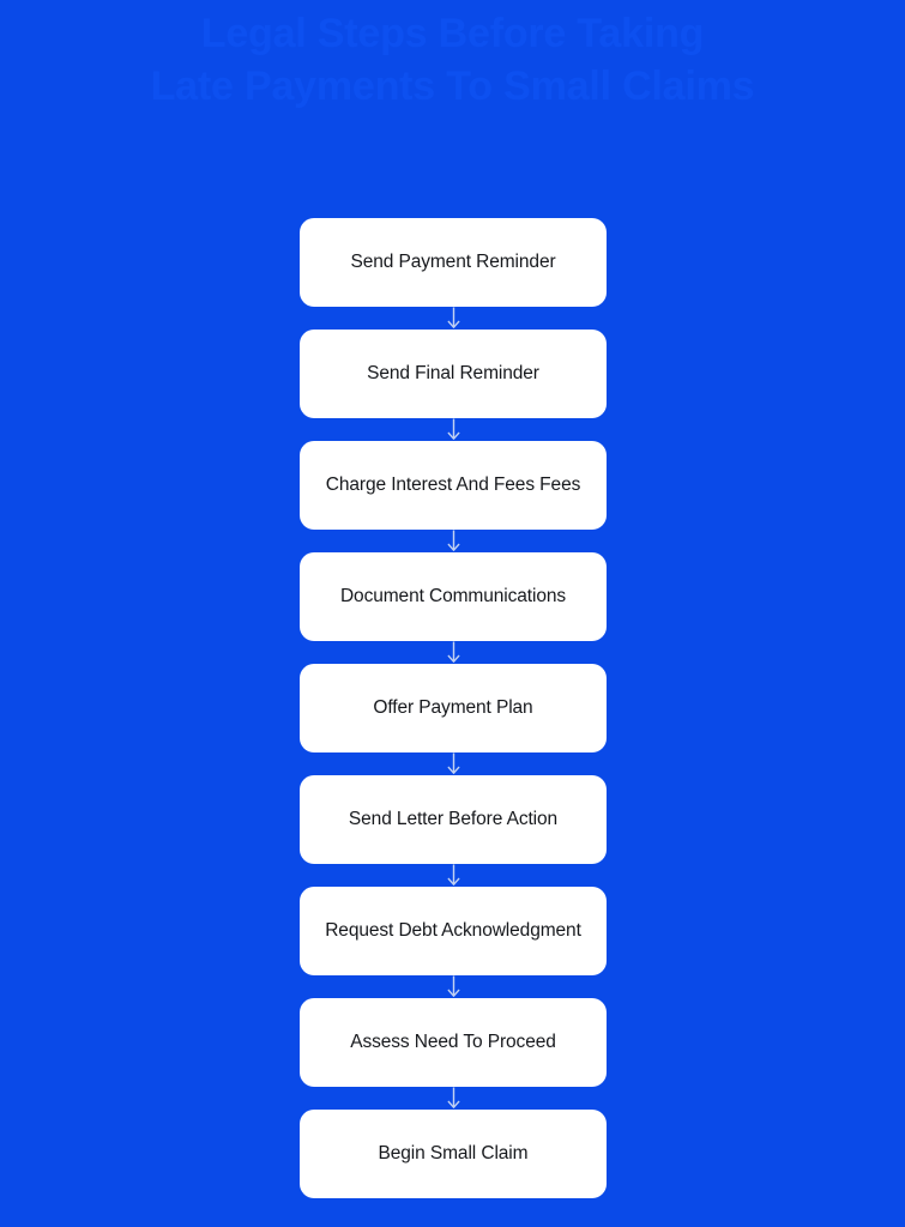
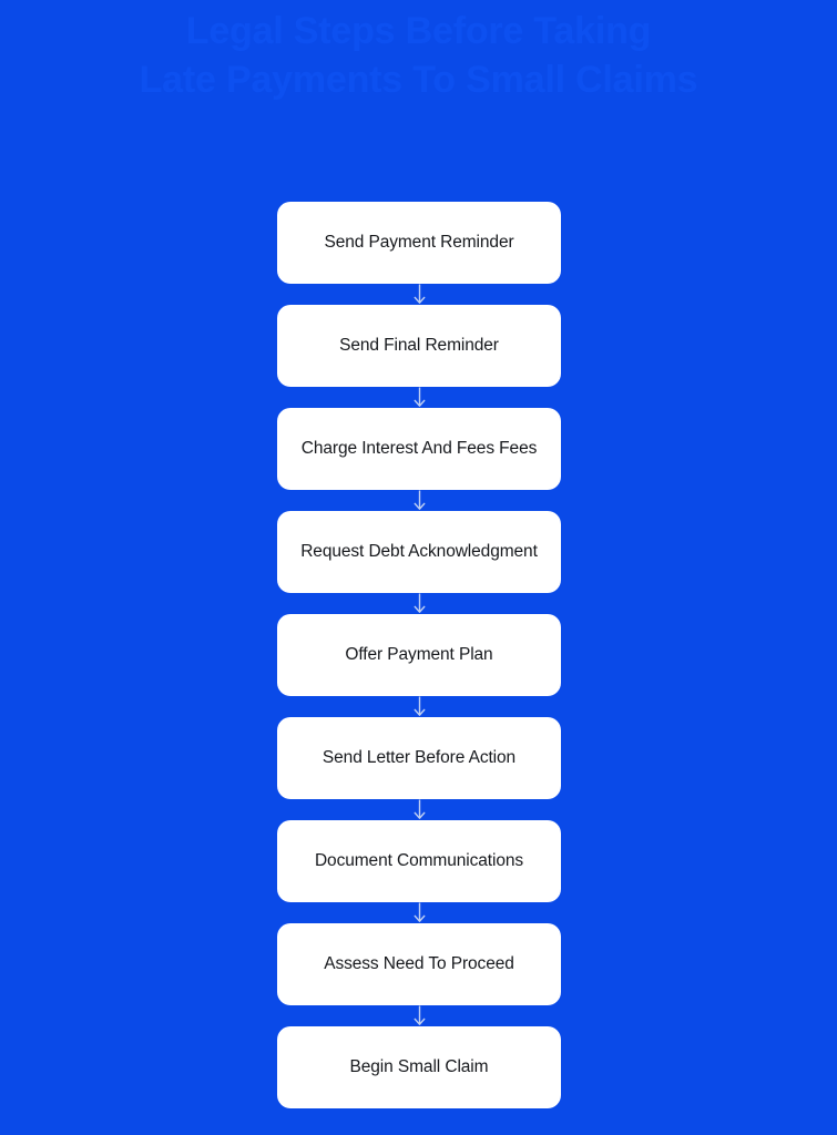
  Send Payment Reminder
  Send Final Reminder
  Charge Interest And Fees Fees
- Document Communications
+ Request Debt Acknowledgment
  Offer Payment Plan
  Send Letter Before Action
- Request Debt Acknowledgment
+ Document Communications
  Assess Need To Proceed
  Begin Small Claim
